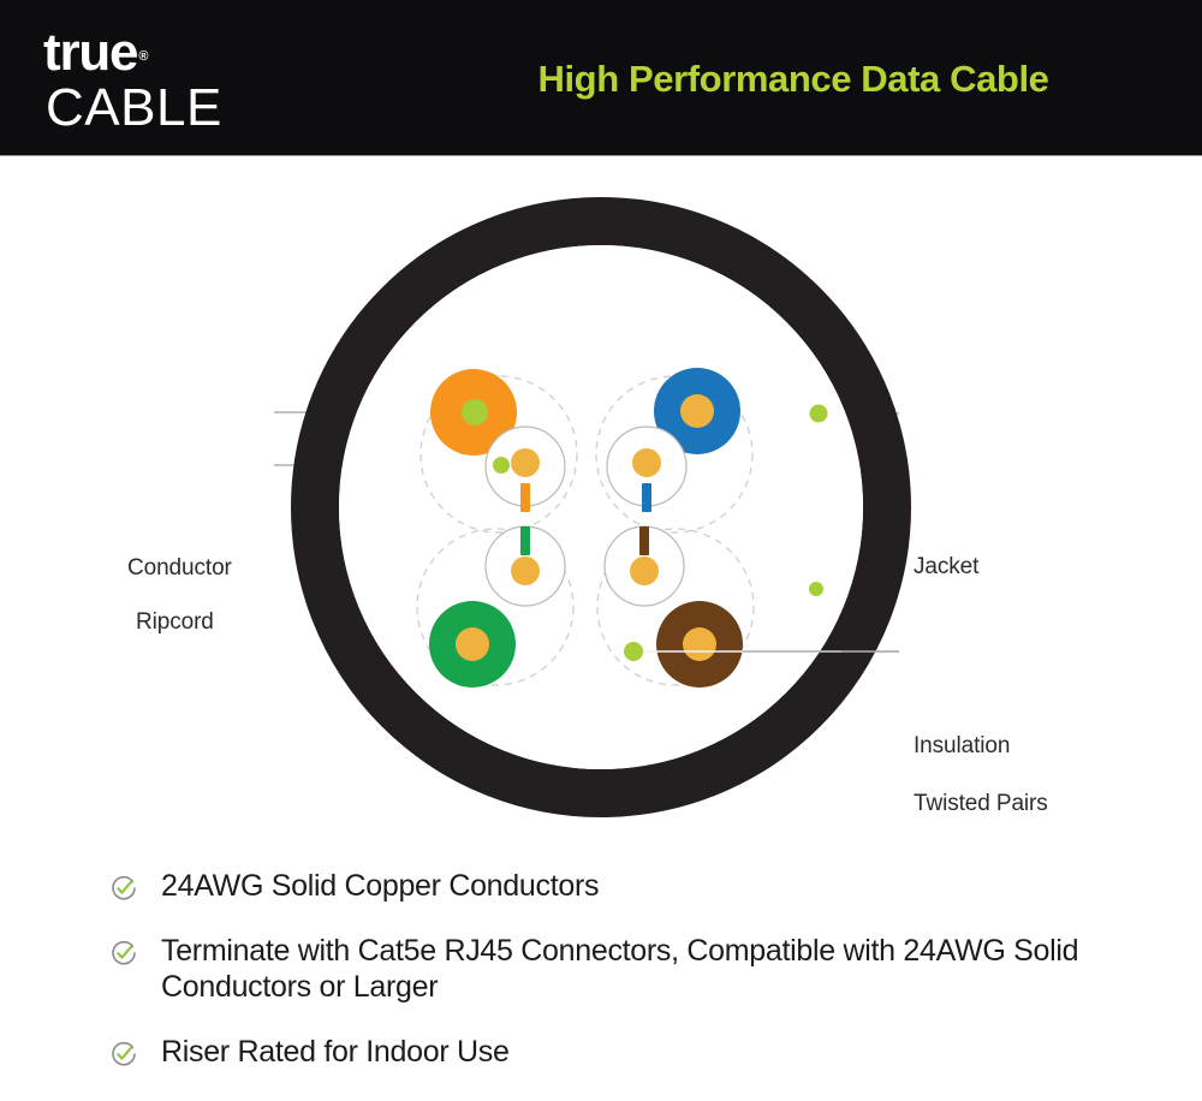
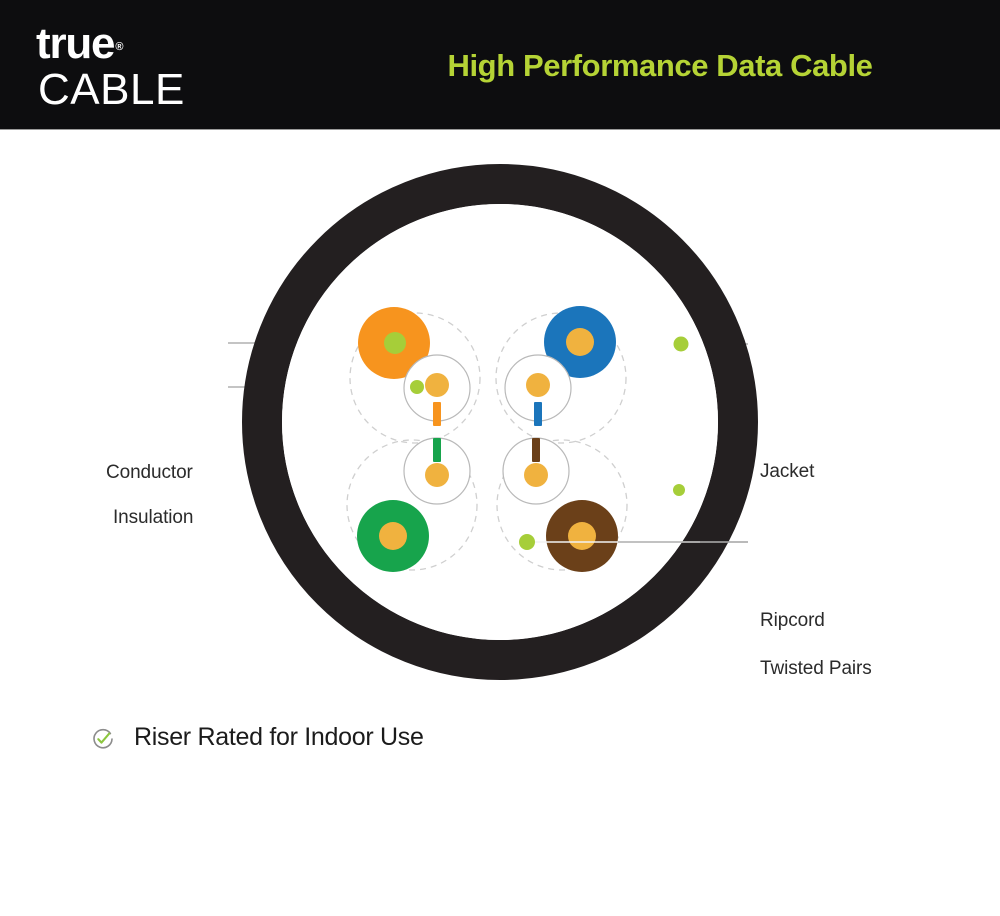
  true®
  CABLE
  High Performance Data Cable
  Conductor
- Ripcord
+ Insulation
  Jacket
- Insulation
+ Ripcord
  Twisted Pairs
- 24AWG Solid Copper Conductors
- Terminate with Cat5e RJ45 Connectors, Compatible with 24AWG Solid Conductors or Larger
  Riser Rated for Indoor Use
